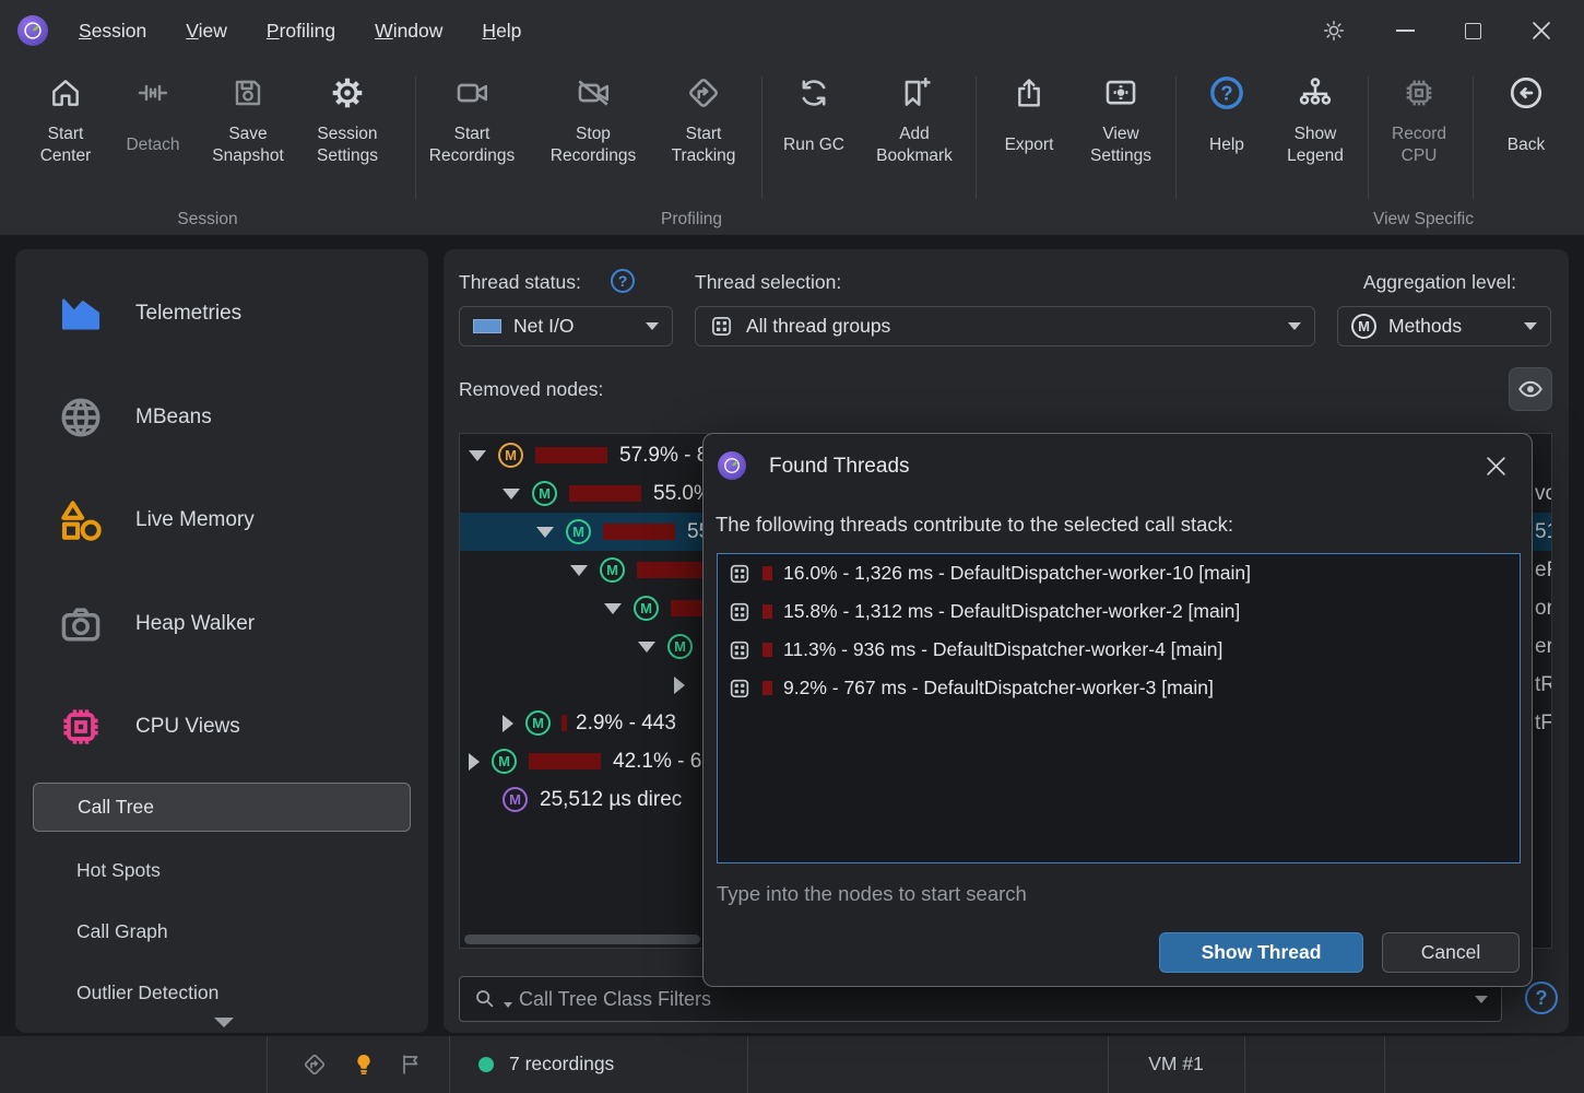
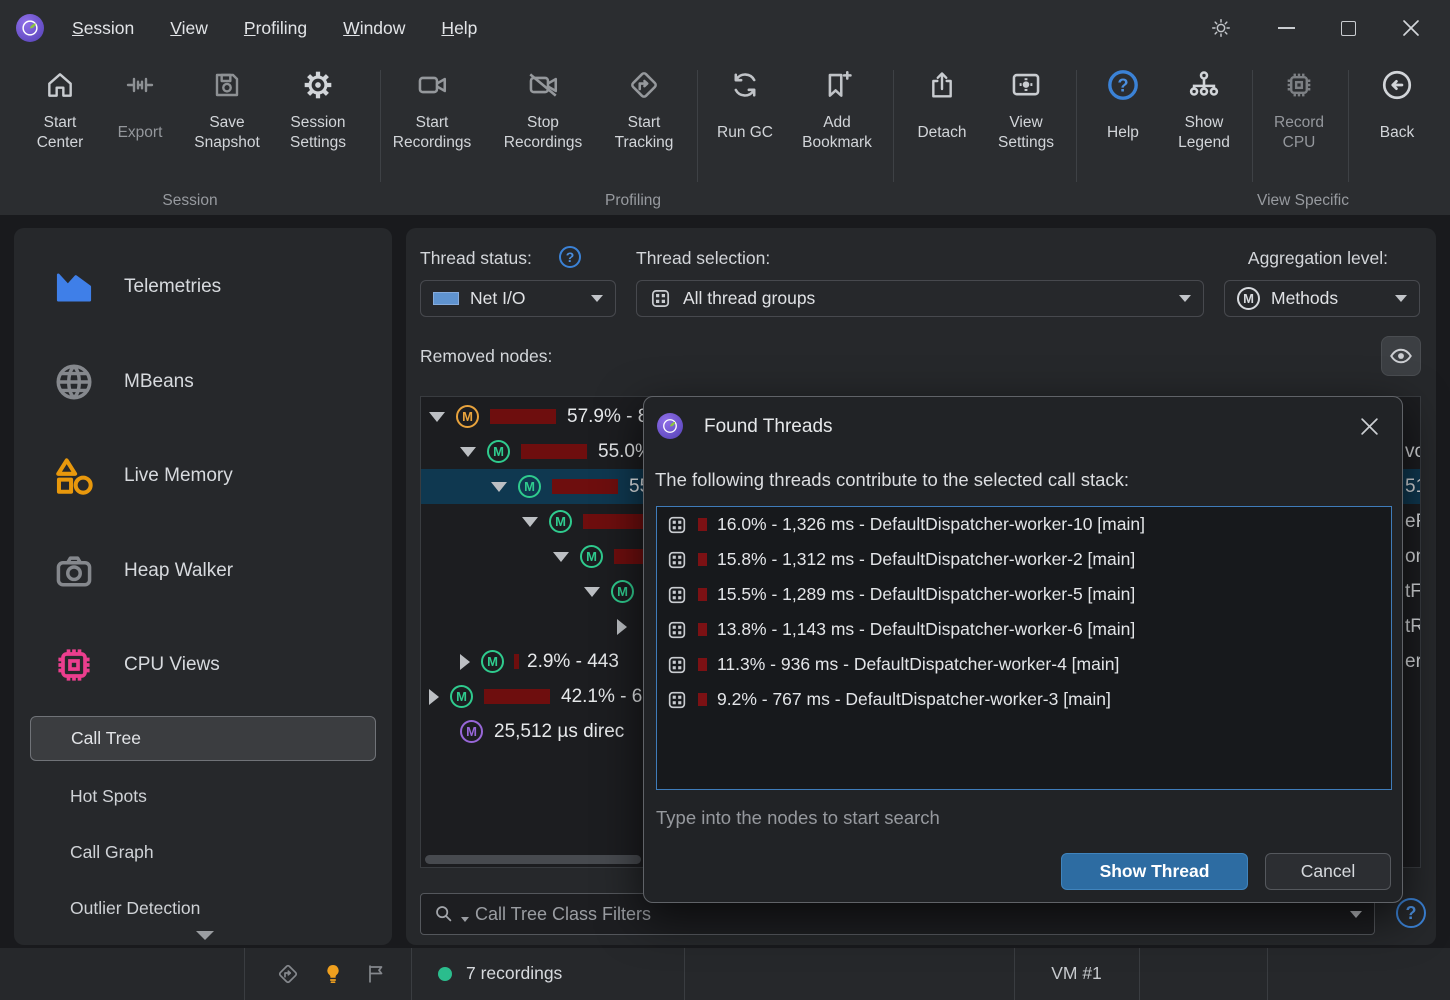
  Session
  View
  Profiling
  Window
  Help
  Start
  Center
- Detach
+ Export
  Save
  Snapshot
  Session
  Settings
  Start
  Recordings
  Stop
  Recordings
  Start
  Tracking
  Run GC
  Add
  Bookmark
- Export
+ Detach
  View
  Settings
  ?
  Help
  Show
  Legend
  Record
  CPU
  Back
  Session
  Profiling
  View Specific
  Telemetries
  MBeans
  Live Memory
  Heap Walker
  CPU Views
  Call Tree
  Hot Spots
  Call Graph
  Outlier Detection
  Thread status:
  ?
  Thread selection:
  Aggregation level:
  Net I/O
  All thread groups
  Methods
  Removed nodes:
  57.9% -
  55.0
  2.9% - 443
  42.1% - 6
  25,512 µs direc
- er
+ tF
  tR
- tF
+ er
  Call Tree Class Filters
  ?
  Found Threads
  The following threads contribute to the selected call stack:
  16.0% - 1,326 ms - DefaultDispatcher-worker-10 [main]
  15.8% - 1,312 ms - DefaultDispatcher-worker-2 [main]
+ 15.5% - 1,289 ms - DefaultDispatcher-worker-5 [main]
+ 13.8% - 1,143 ms - DefaultDispatcher-worker-6 [main]
  11.3% - 936 ms - DefaultDispatcher-worker-4 [main]
  9.2% - 767 ms - DefaultDispatcher-worker-3 [main]
  Type into the nodes to start search
  Show Thread
  Cancel
  7 recordings
  VM #1
